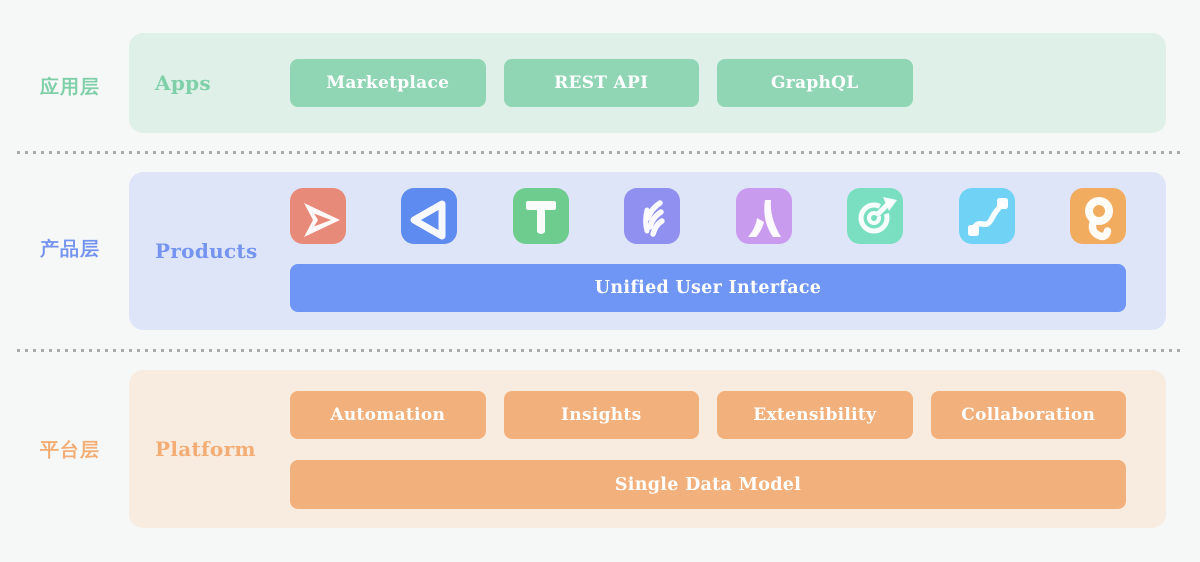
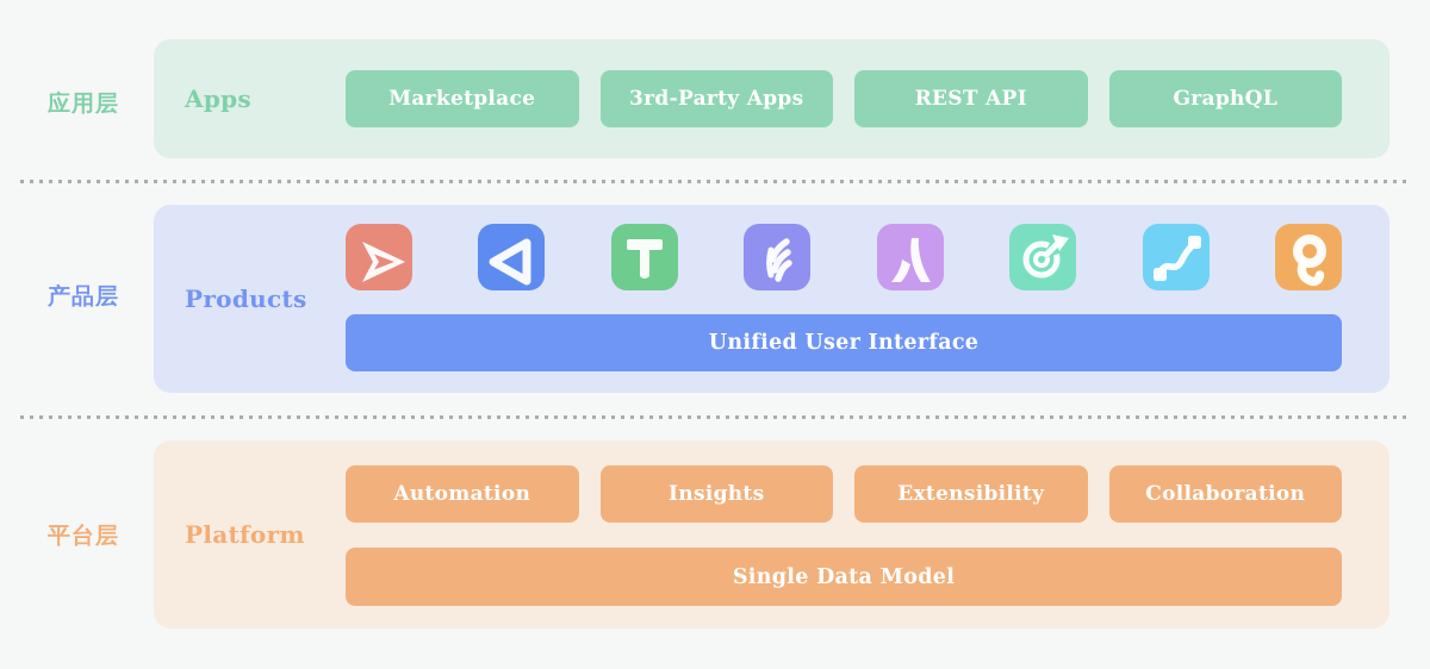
  应用层
  产品层
  平台层
  Apps
  Marketplace
+ 3rd-Party Apps
  REST API
  GraphQL
  Products
  Unified User Interface
  Platform
  Automation
  Insights
  Extensibility
  Collaboration
  Single Data Model
